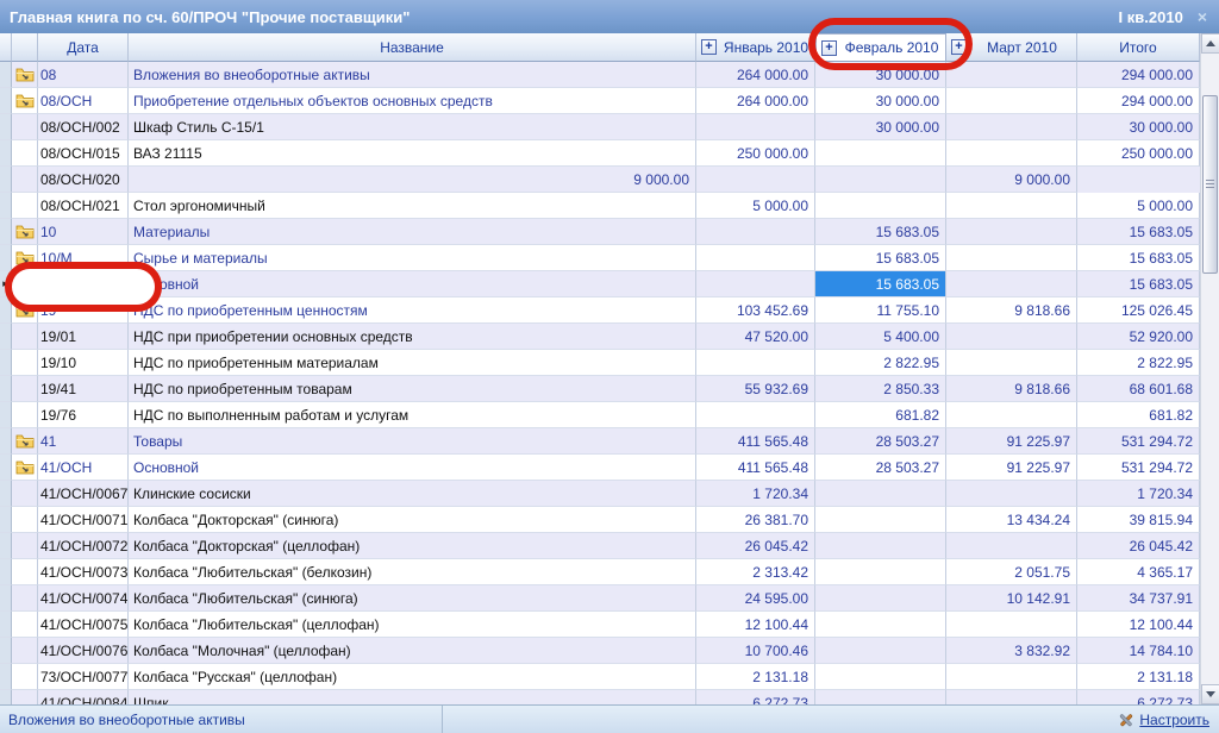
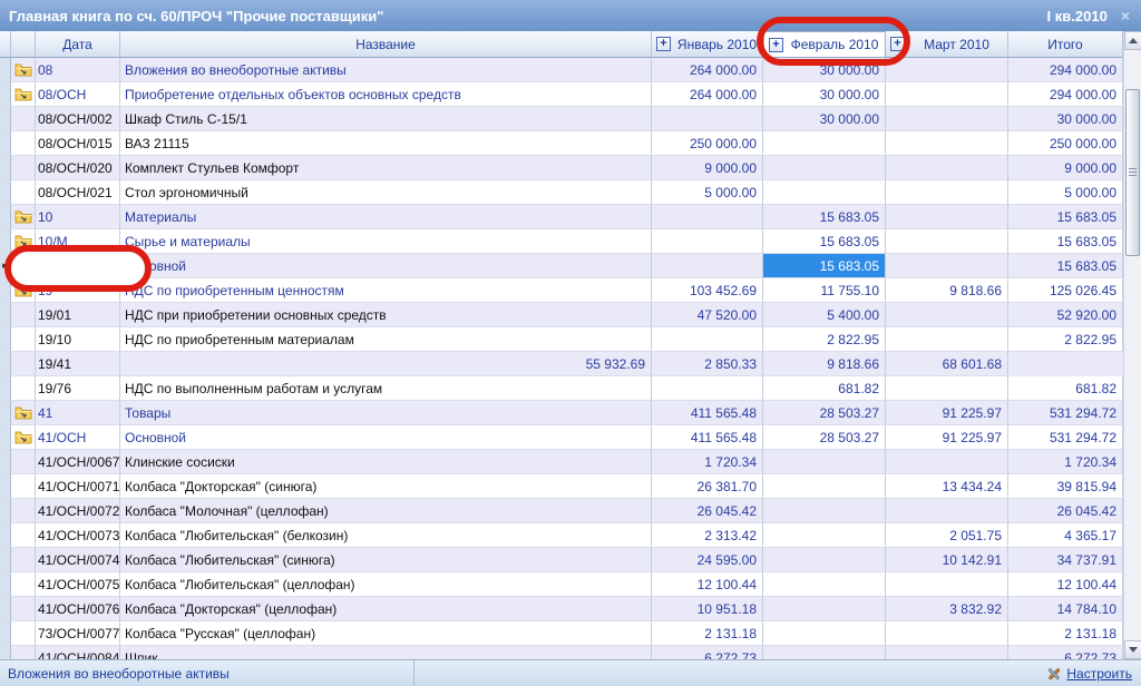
  Главная книга по сч. 60/ПРОЧ "Прочие поставщики"
  I кв.2010
  ×
  Дата
  Название
  +
  Январь 2010
  +
  Февраль 2010
  +
  Март 2010
  Итого
  08
  Вложения во внеоборотные активы
  264 000.00
  30 000.00
  294 000.00
  08/ОСН
  Приобретение отдельных объектов основных средств
  264 000.00
  30 000.00
  294 000.00
  08/ОСН/002
  Шкаф Стиль С-15/1
  30 000.00
  30 000.00
  08/ОСН/015
  ВАЗ 21115
  250 000.00
  250 000.00
  08/ОСН/020
+ Комплект Стульев Комфорт
  9 000.00
  9 000.00
  08/ОСН/021
  Стол эргономичный
  5 000.00
  5 000.00
  10
  Материалы
  15 683.05
  15 683.05
  10/М
  Сырье и материалы
  15 683.05
  15 683.05
  15 683.05
  15 683.05
  ДС по приобретенным ценностям
  103 452.69
  11 755.10
  9 818.66
  125 026.45
  19/01
  НДС при приобретении основных средств
  47 520.00
  5 400.00
  52 920.00
  19/10
  НДС по приобретенным материалам
  2 822.95
  2 822.95
  19/41
- НДС по приобретенным товарам
  55 932.69
  2 850.33
  9 818.66
  68 601.68
  19/76
  НДС по выполненным работам и услугам
  681.82
  681.82
  41
  Товары
  411 565.48
  28 503.27
  91 225.97
  531 294.72
  41/ОСН
  Основной
  411 565.48
  28 503.27
  91 225.97
  531 294.72
  41/ОСН/0067
  Клинские сосиски
  1 720.34
  1 720.34
  41/ОСН/0071
  Колбаса "Докторская" (синюга)
  26 381.70
  13 434.24
  39 815.94
  41/ОСН/0072
- Колбаса "Докторская" (целлофан)
+ Колбаса "Молочная" (целлофан)
  26 045.42
  26 045.42
  41/ОСН/0073
  Колбаса "Любительская" (белкозин)
  2 313.42
  2 051.75
  4 365.17
  41/ОСН/0074
  Колбаса "Любительская" (синюга)
  24 595.00
  10 142.91
  34 737.91
  41/ОСН/0075
  Колбаса "Любительская" (целлофан)
  12 100.44
  12 100.44
  41/ОСН/0076
- Колбаса "Молочная" (целлофан)
+ Колбаса "Докторская" (целлофан)
- 10 700.46
+ 10 951.18
  3 832.92
  14 784.10
  73/ОСН/0077
  Колбаса "Русская" (целлофан)
  2 131.18
  2 131.18
  41/ОСН/0084
  Шпик
  6 272.73
  6 272.73
  Вложения во внеоборотные активы
  Настроить
